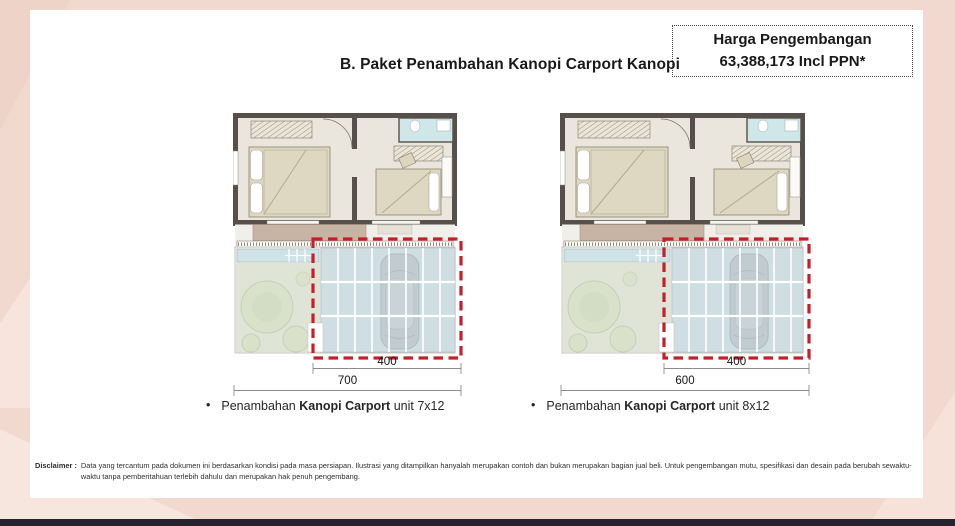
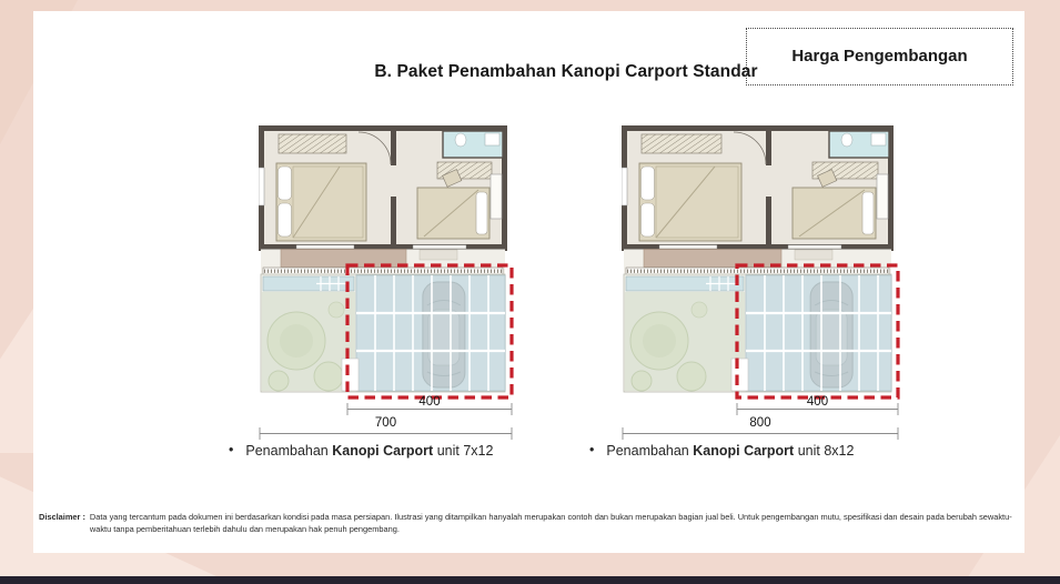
- B. Paket Penambahan Kanopi Carport Kanopi
+ B. Paket Penambahan Kanopi Carport Standar
  Harga Pengembangan
- 63,388,173 Incl PPN*
  400
  700
  400
- 600
+ 800
  • Penambahan Kanopi Carport unit 7x12
  • Penambahan Kanopi Carport unit 8x12
  Disclaimer :
  Data yang tercantum pada dokumen ini berdasarkan kondisi pada masa persiapan. Ilustrasi yang ditampilkan hanyalah merupakan contoh dan bukan merupakan bagian jual beli. Untuk pengembangan mutu, spesifikasi dan desain pada berubah sewaktu-waktu tanpa pemberitahuan terlebih dahulu dan merupakan hak penuh pengembang.
